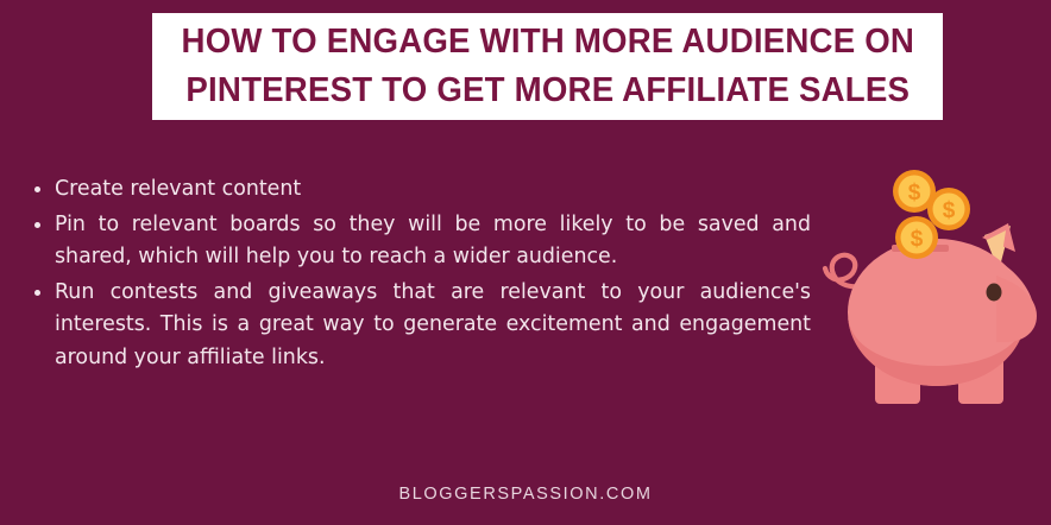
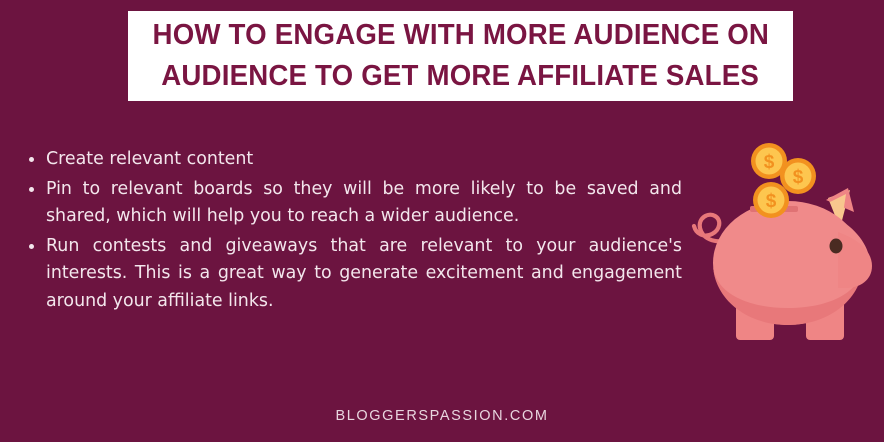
  HOW TO ENGAGE WITH MORE AUDIENCE ON
- PINTEREST TO GET MORE AFFILIATE SALES
+ AUDIENCE TO GET MORE AFFILIATE SALES
  Create relevant content
  Pin to relevant boards so they will be more likely to be saved and shared, which will help you to reach a wider audience.
  Run contests and giveaways that are relevant to your audience's interests. This is a great way to generate excitement and engagement around your affiliate links.
  $
  $
  $
  BLOGGERSPASSION.COM
